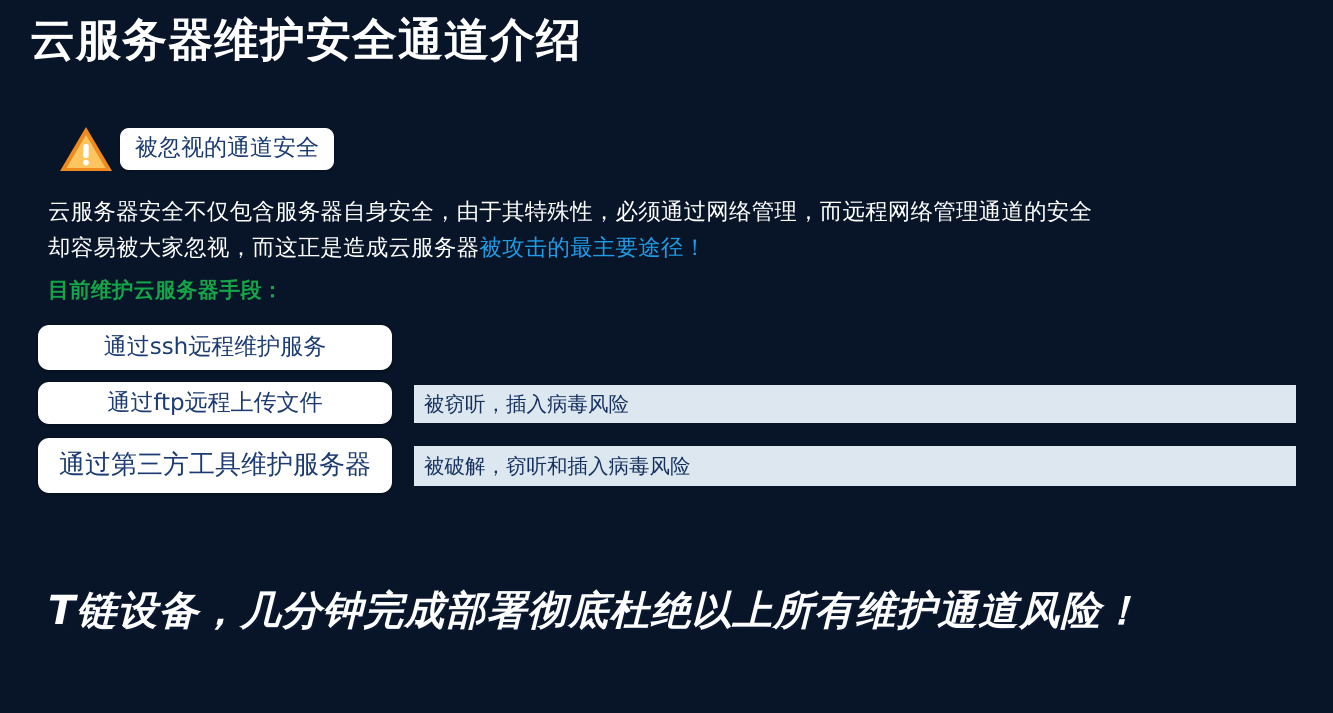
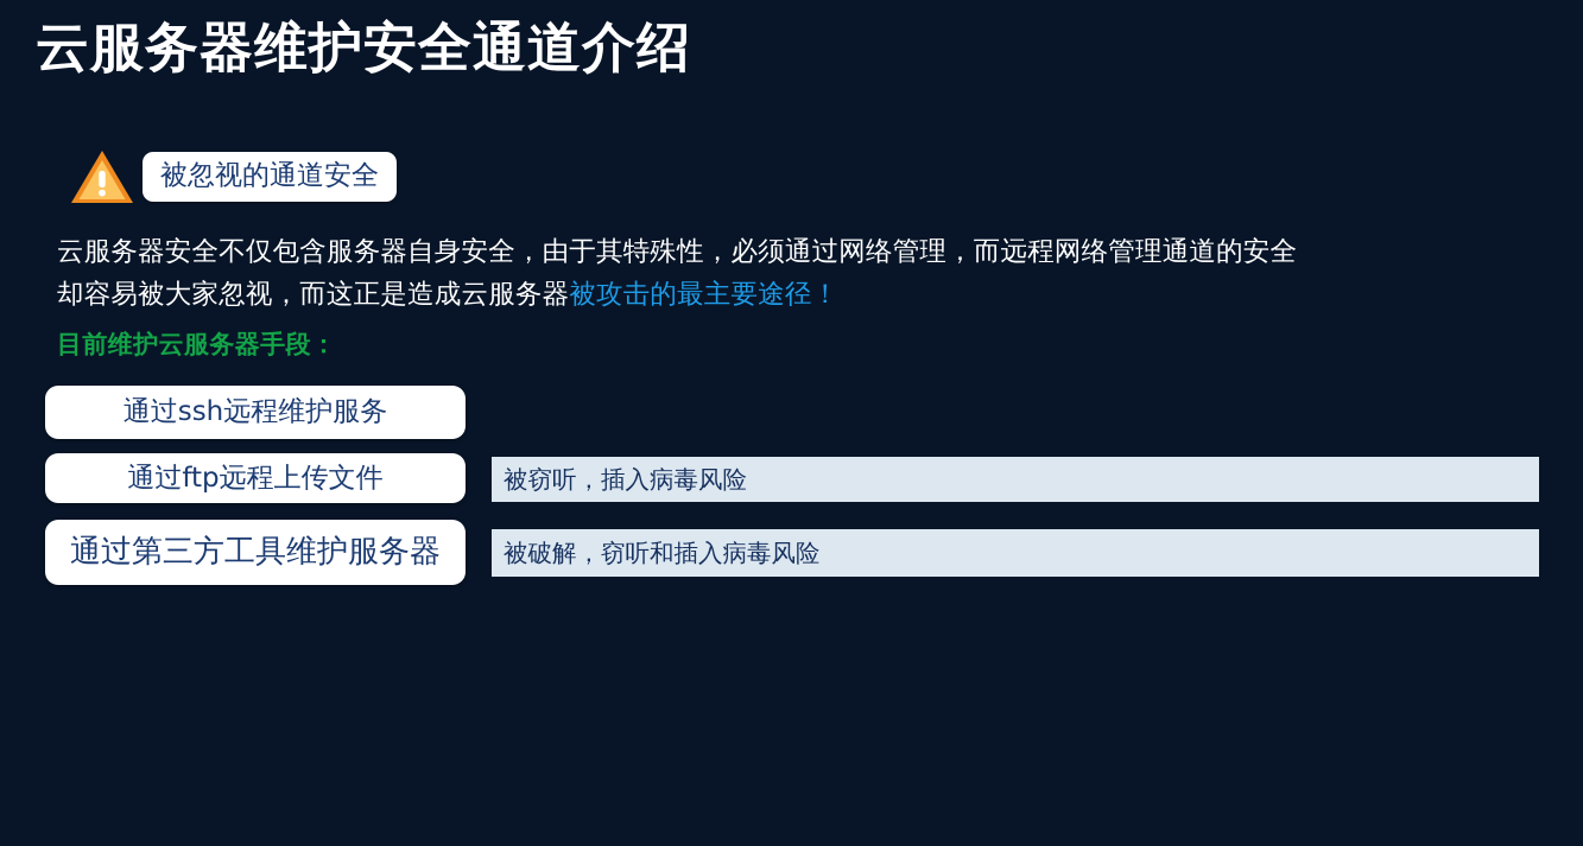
  云服务器维护安全通道介绍
  被忽视的通道安全
  云服务器安全不仅包含服务器自身安全，由于其特殊性，必须通过网络管理，而远程网络管理通道的安全
  却容易被大家忽视，而这正是造成云服务器被攻击的最主要途径！
  目前维护云服务器手段：
  通过ssh远程维护服务
  通过ftp远程上传文件
  被窃听，插入病毒风险
  通过第三方工具维护服务器
  被破解，窃听和插入病毒风险
- T链设备，几分钟完成部署彻底杜绝以上所有维护通道风险！
